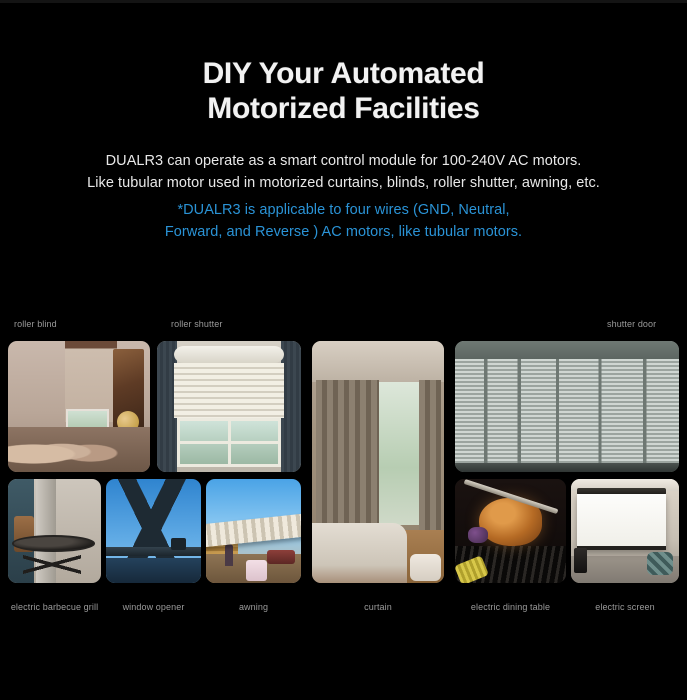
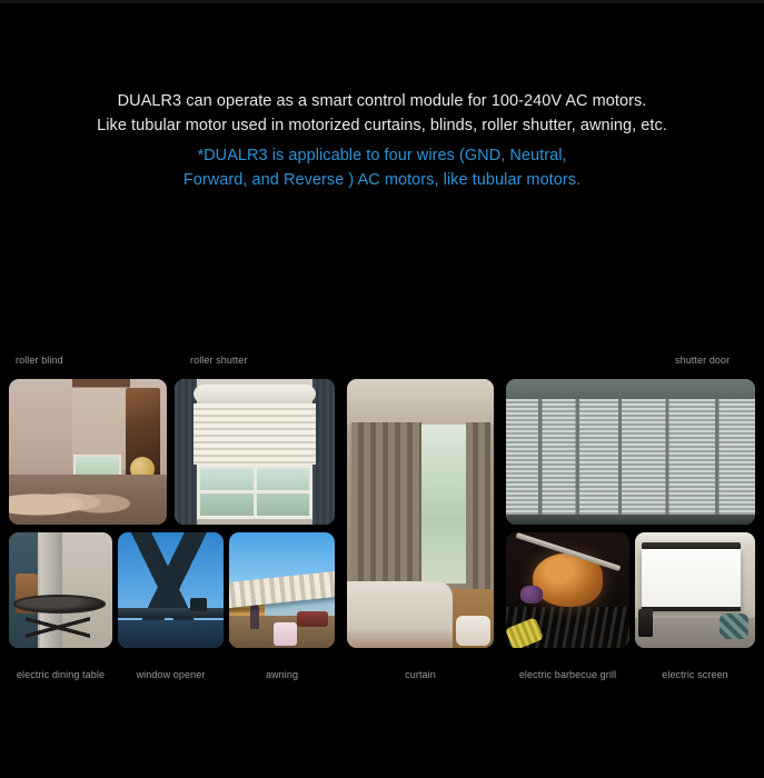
- DIY Your Automated
- Motorized Facilities
  DUALR3 can operate as a smart control module for 100-240V AC motors.
  Like tubular motor used in motorized curtains, blinds, roller shutter, awning, etc.
  *DUALR3 is applicable to four wires (GND, Neutral,
  Forward, and Reverse ) AC motors, like tubular motors.
  roller blind
  roller shutter
  shutter door
- electric barbecue grill
+ electric dining table
  window opener
  awning
  curtain
- electric dining table
+ electric barbecue grill
  electric screen
